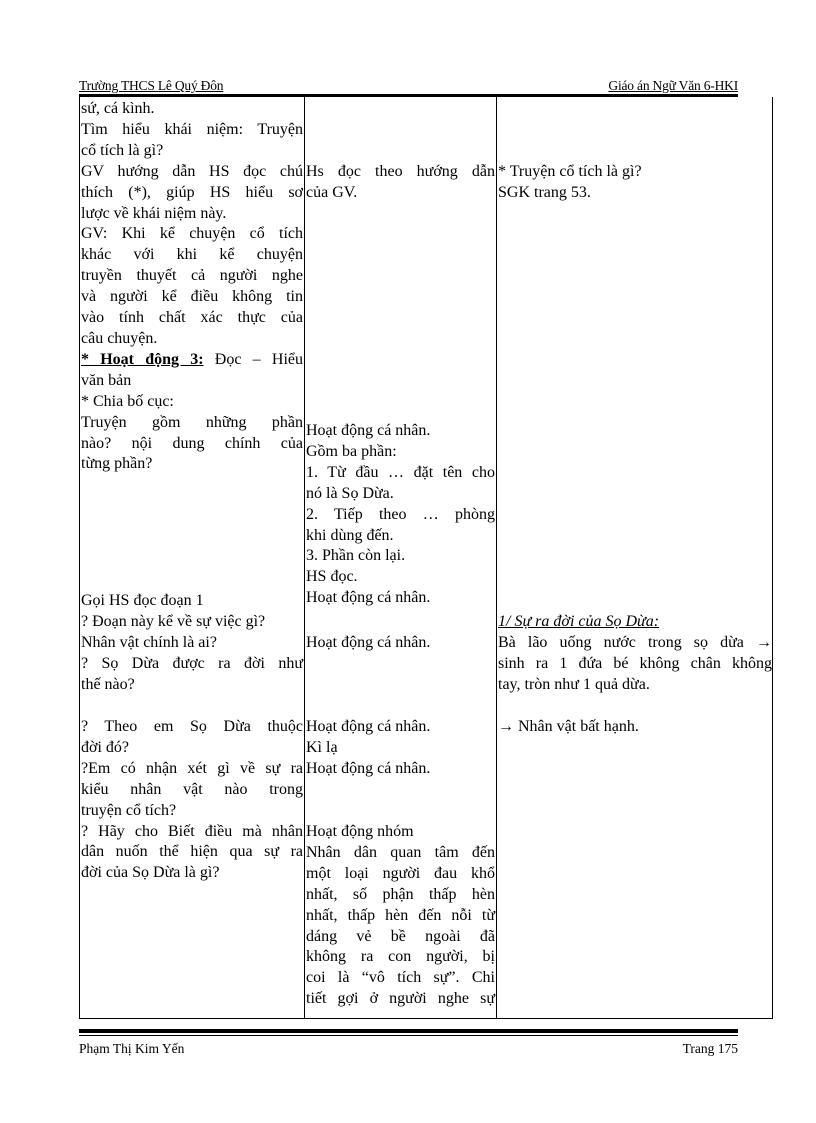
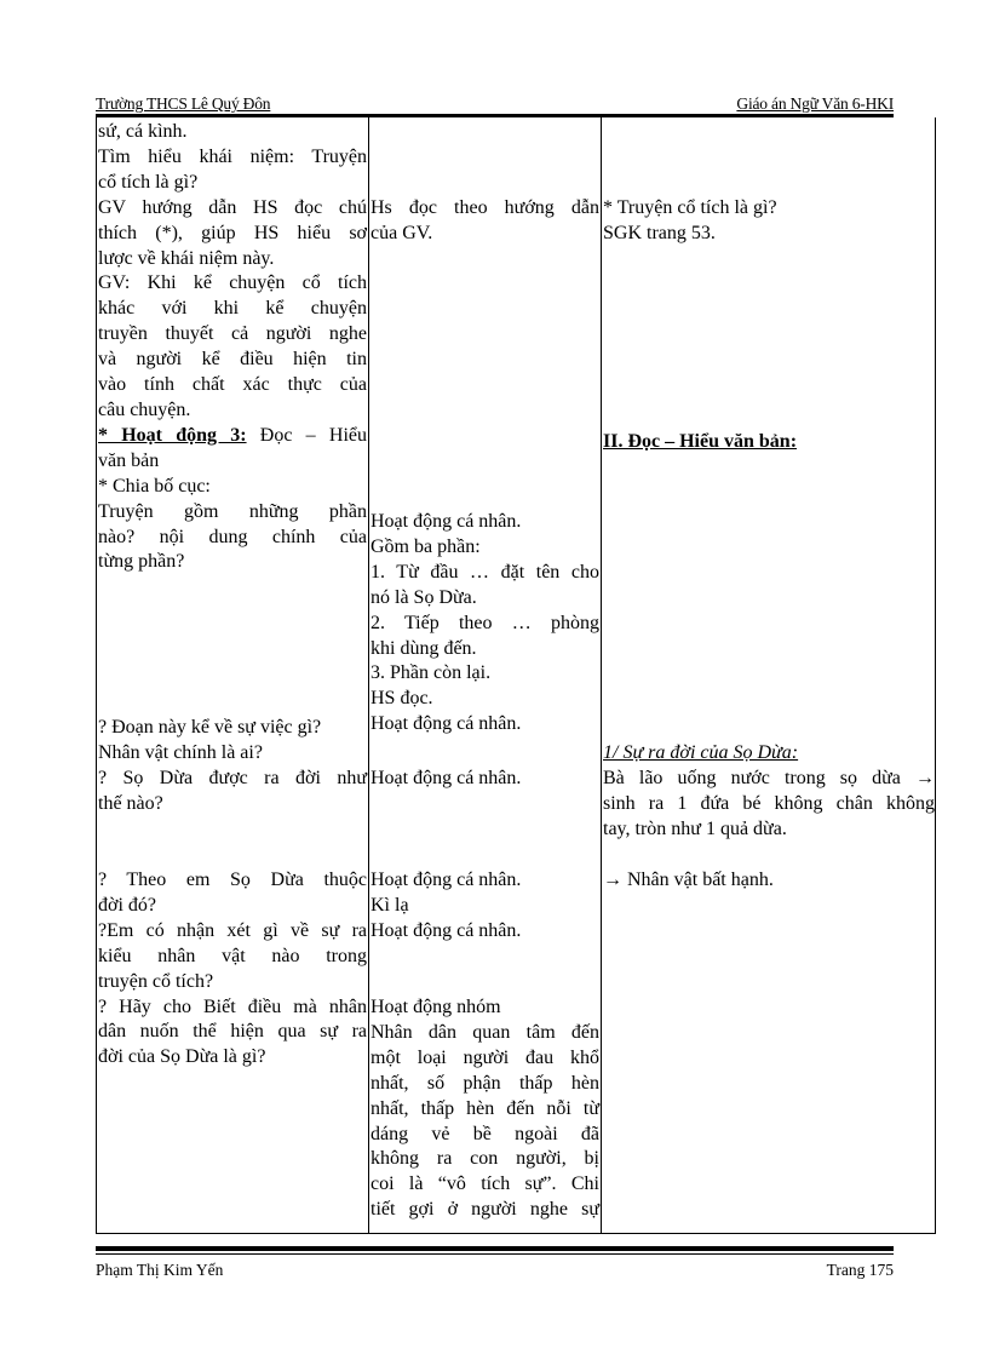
  Trường THCS Lê Quý Đôn
  Giáo án Ngữ Văn 6-HKI
  sứ, cá kình.
  Tìm hiểu khái niệm: Truyện
  cổ tích là gì?
  GV hướng dẫn HS đọc chú
  thích (*), giúp HS hiểu sơ
  lược về khái niệm này.
  GV: Khi kể chuyện cổ tích
  khác với khi kể chuyện
  truyền thuyết cả người nghe
- và người kể điều không tin
+ và người kể điều hiện tin
  vào tính chất xác thực của
  câu chuyện.
  * Hoạt động 3: Đọc – Hiểu
  văn bản
  * Chia bố cục:
  Truyện gồm những phần
  nào? nội dung chính của
  từng phần?
- Gọi HS đọc đoạn 1
  ? Đoạn này kể về sự việc gì?
  Nhân vật chính là ai?
  ? Sọ Dừa được ra đời như
  thế nào?
  ? Theo em Sọ Dừa thuộc
  đời đó?
  ?Em có nhận xét gì về sự ra
  kiểu nhân vật nào trong
  truyện cổ tích?
  ? Hãy cho Biết điều mà nhân
  dân nuốn thể hiện qua sự ra
  đời của Sọ Dừa là gì?
  Hs đọc theo hướng dẫn
  của GV.
  Hoạt động cá nhân.
  Gồm ba phần:
  1. Từ đầu … đặt tên cho
  nó là Sọ Dừa.
  2. Tiếp theo … phòng
  khi dùng đến.
  3. Phần còn lại.
  HS đọc.
  Hoạt động cá nhân.
  Hoạt động cá nhân.
  Hoạt động cá nhân.
  Kì lạ
  Hoạt động cá nhân.
  Hoạt động nhóm
  Nhân dân quan tâm đến
  một loại người đau khổ
  nhất, số phận thấp hèn
  nhất, thấp hèn đến nỗi từ
  dáng vẻ bề ngoài đã
  không ra con người, bị
  coi là “vô tích sự”. Chi
  tiết gợi ở người nghe sự
  * Truyện cổ tích là gì?
  SGK trang 53.
+ II. Đọc – Hiểu văn bản:
  1/ Sự ra đời của Sọ Dừa:
  Bà lão uống nước trong sọ dừa →
  sinh ra 1 đứa bé không chân không
  tay, tròn như 1 quả dừa.
  → Nhân vật bất hạnh.
  Phạm Thị Kim Yến
  Trang 175
